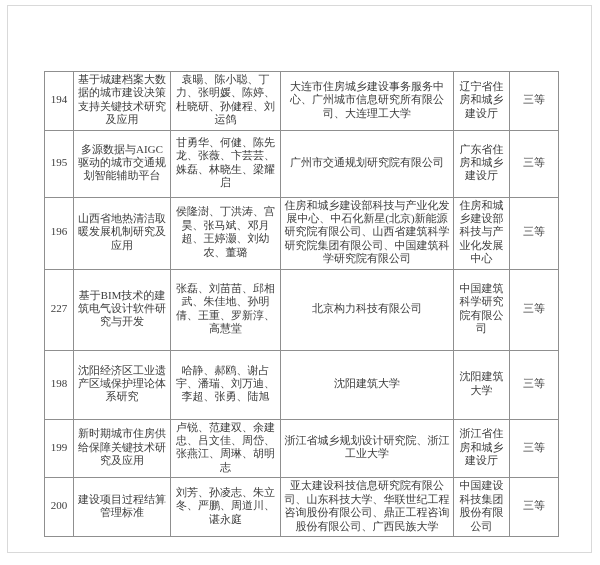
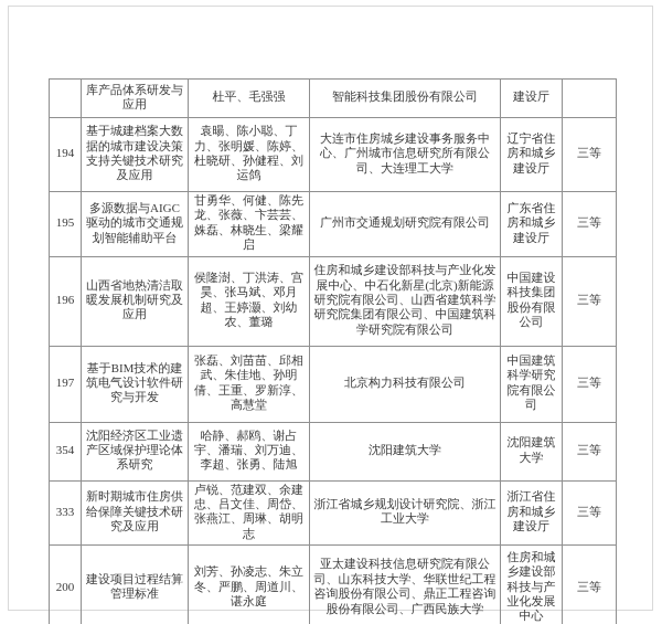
+ 	库产品体系研发与应用	杜平、毛强强	智能科技集团股份有限公司	建设厅
  194	基于城建档案大数据的城市建设决策支持关键技术研究及应用	袁暘、陈小聪、丁力、张明媛、陈婷、杜晓研、孙健程、刘运鸽	大连市住房城乡建设事务服务中心、广州城市信息研究所有限公司、大连理工大学	辽宁省住房和城乡建设厅	三等
  195	多源数据与AIGC驱动的城市交通规划智能辅助平台	甘勇华、何健、陈先龙、张薇、卞芸芸、姝磊、林晓生、梁耀启	广州市交通规划研究院有限公司	广东省住房和城乡建设厅	三等
- 196	山西省地热清洁取暖发展机制研究及应用	侯隆澍、丁洪涛、宫昊、张马斌、邓月超、王婷灏、刘幼农、董璐	住房和城乡建设部科技与产业化发展中心、中石化新星(北京)新能源研究院有限公司、山西省建筑科学研究院集团有限公司、中国建筑科学研究院有限公司	住房和城乡建设部科技与产业化发展中心	三等
+ 196	山西省地热清洁取暖发展机制研究及应用	侯隆澍、丁洪涛、宫昊、张马斌、邓月超、王婷灏、刘幼农、董璐	住房和城乡建设部科技与产业化发展中心、中石化新星(北京)新能源研究院有限公司、山西省建筑科学研究院集团有限公司、中国建筑科学研究院有限公司	中国建设科技集团股份有限公司	三等
- 227	基于BIM技术的建筑电气设计软件研究与开发	张磊、刘苗苗、邱相武、朱佳地、孙明倩、王重、罗新淳、高慧堂	北京构力科技有限公司	中国建筑科学研究院有限公司	三等
+ 197	基于BIM技术的建筑电气设计软件研究与开发	张磊、刘苗苗、邱相武、朱佳地、孙明倩、王重、罗新淳、高慧堂	北京构力科技有限公司	中国建筑科学研究院有限公司	三等
- 198	沈阳经济区工业遗产区域保护理论体系研究	哈静、郝鸥、谢占宇、潘瑞、刘万迪、李超、张勇、陆旭	沈阳建筑大学	沈阳建筑大学	三等
+ 354	沈阳经济区工业遗产区域保护理论体系研究	哈静、郝鸥、谢占宇、潘瑞、刘万迪、李超、张勇、陆旭	沈阳建筑大学	沈阳建筑大学	三等
- 199	新时期城市住房供给保障关键技术研究及应用	卢锐、范建双、余建忠、吕文佳、周岱、张燕江、周琳、胡明志	浙江省城乡规划设计研究院、浙江工业大学	浙江省住房和城乡建设厅	三等
+ 333	新时期城市住房供给保障关键技术研究及应用	卢锐、范建双、余建忠、吕文佳、周岱、张燕江、周琳、胡明志	浙江省城乡规划设计研究院、浙江工业大学	浙江省住房和城乡建设厅	三等
- 200	建设项目过程结算管理标准	刘芳、孙凌志、朱立冬、严鹏、周道川、谌永庭	亚太建设科技信息研究院有限公司、山东科技大学、华联世纪工程咨询股份有限公司、鼎正工程咨询股份有限公司、广西民族大学	中国建设科技集团股份有限公司	三等
+ 200	建设项目过程结算管理标准	刘芳、孙凌志、朱立冬、严鹏、周道川、谌永庭	亚太建设科技信息研究院有限公司、山东科技大学、华联世纪工程咨询股份有限公司、鼎正工程咨询股份有限公司、广西民族大学	住房和城乡建设部科技与产业化发展中心	三等
